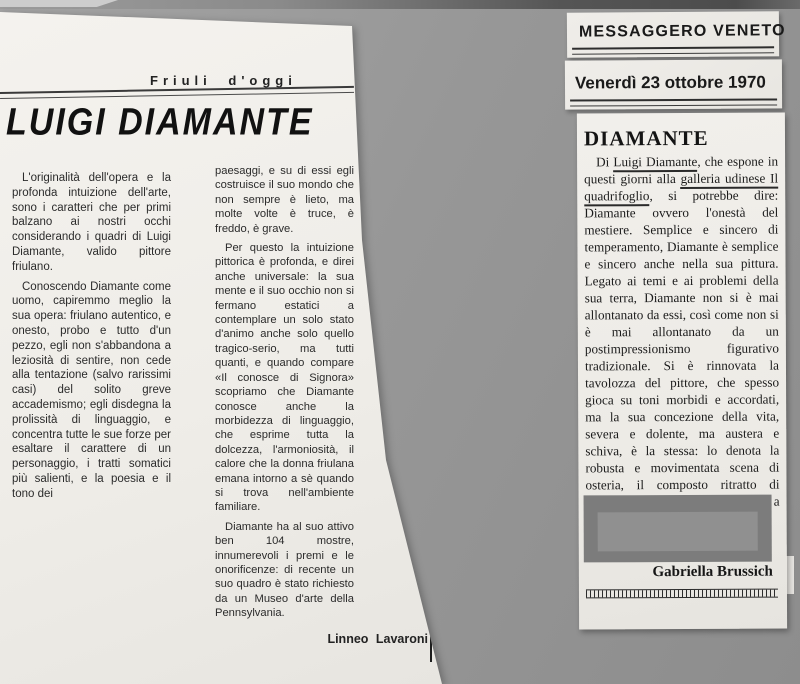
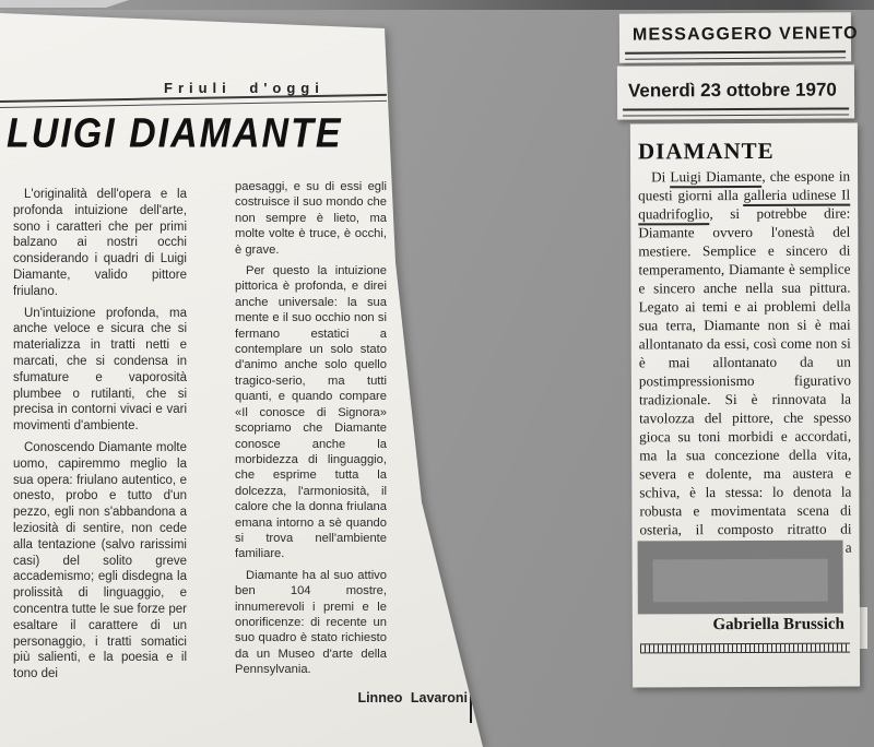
  Friuli d'oggi
  LUIGI DIAMANTE
  L'originalità dell'opera e la profonda intuizione dell'arte, sono i caratteri che per primi balzano ai nostri occhi considerando i quadri di Luigi Diamante, valido pittore friulano.
+ Un'intuizione profonda, ma anche veloce e sicura che si materializza in tratti netti e marcati, che si condensa in sfumature e vaporosità plumbee o rutilanti, che si precisa in contorni vivaci e vari movimenti d'ambiente.
- Conoscendo Diamante come uomo, capiremmo meglio la sua opera: friulano autentico, e onesto, probo e tutto d'un pezzo, egli non s'abbandona a leziosità di sentire, non cede alla tentazione (salvo rarissimi casi) del solito greve accademismo; egli disdegna la prolissità di linguaggio, e concentra tutte le sue forze per esaltare il carattere di un personaggio, i tratti somatici più salienti, e la poesia e il tono dei
+ Conoscendo Diamante molte uomo, capiremmo meglio la sua opera: friulano autentico, e onesto, probo e tutto d'un pezzo, egli non s'abbandona a leziosità di sentire, non cede alla tentazione (salvo rarissimi casi) del solito greve accademismo; egli disdegna la prolissità di linguaggio, e concentra tutte le sue forze per esaltare il carattere di un personaggio, i tratti somatici più salienti, e la poesia e il tono dei
- paesaggi, e su di essi egli costruisce il suo mondo che non sempre è lieto, ma molte volte è truce, è freddo, è grave.
+ paesaggi, e su di essi egli costruisce il suo mondo che non sempre è lieto, ma molte volte è truce, è occhi, è grave.
  Per questo la intuizione pittorica è profonda, e direi anche universale: la sua mente e il suo occhio non si fermano estatici a contemplare un solo stato d'animo anche solo quello tragico-serio, ma tutti quanti, e quando compare «Il conosce di Signora» scopriamo che Diamante conosce anche la morbidezza di linguaggio, che esprime tutta la dolcezza, l'armoniosità, il calore che la donna friulana emana intorno a sè quando si trova nell'ambiente familiare.
  Diamante ha al suo attivo ben 104 mostre, innumerevoli i premi e le onorificenze: di recente un suo quadro è stato richiesto da un Museo d'arte della Pennsylvania.
  Linneo Lavaroni
  MESSAGGERO VENETO
  Venerdì 23 ottobre 1970
  DIAMANTE
  Di Luigi Diamante, che espone in questi giorni alla galleria udinese Il quadrifoglio, si potrebbe dire: Diamante ovvero l'onestà del mestiere. Semplice e sincero di temperamento, Diamante è semplice e sincero anche nella sua pittura. Legato ai temi e ai problemi della sua terra, Diamante non si è mai allontanato da essi, così come non si è mai allontanato da un postimpressionismo figurativo tradizionale. Si è rinnovata la tavolozza del pittore, che spesso gioca su toni morbidi e accordati, ma la sua concezione della vita, severa e dolente, ma austera e schiva, è la stessa: lo denota la robusta e movimentata scena di osteria, il composto ritratto di a
  Gabriella Brussich
